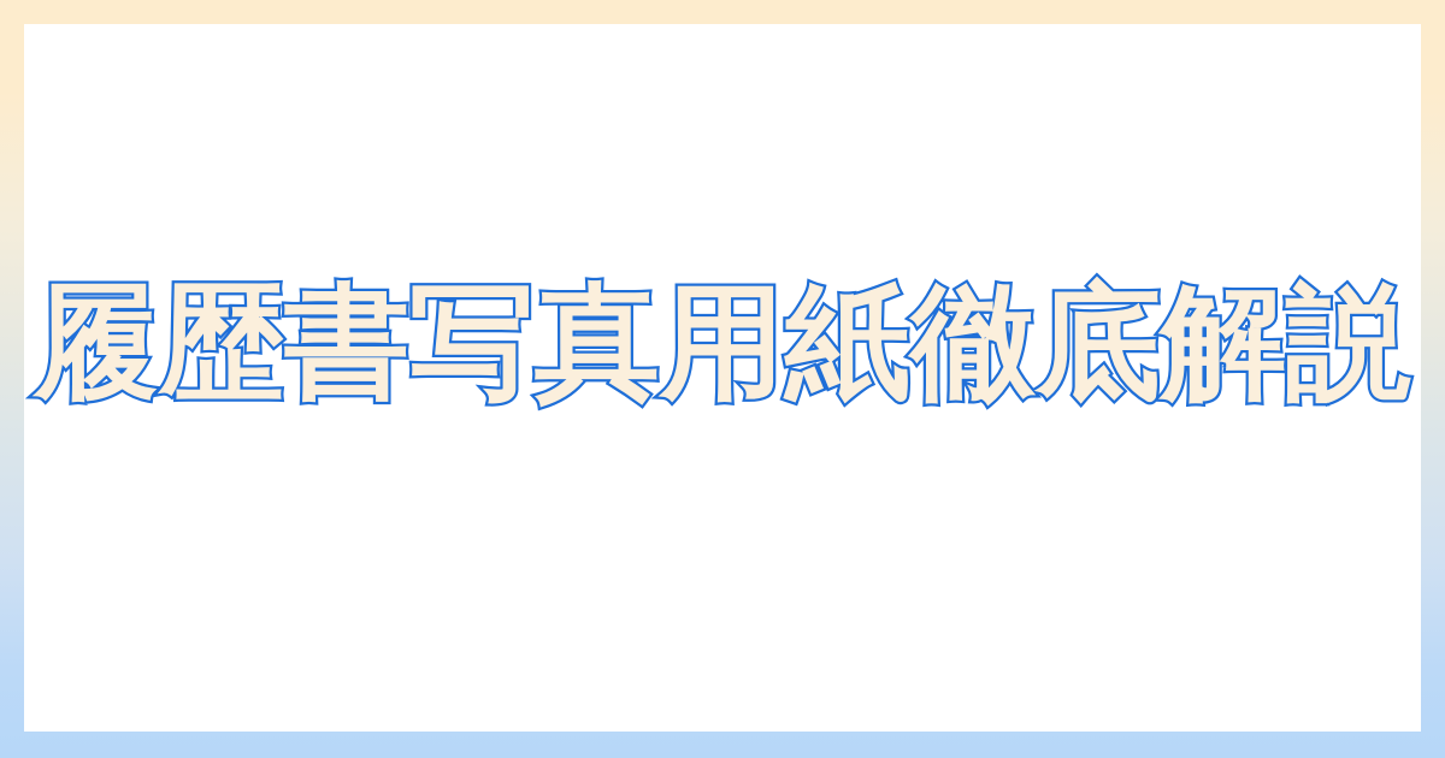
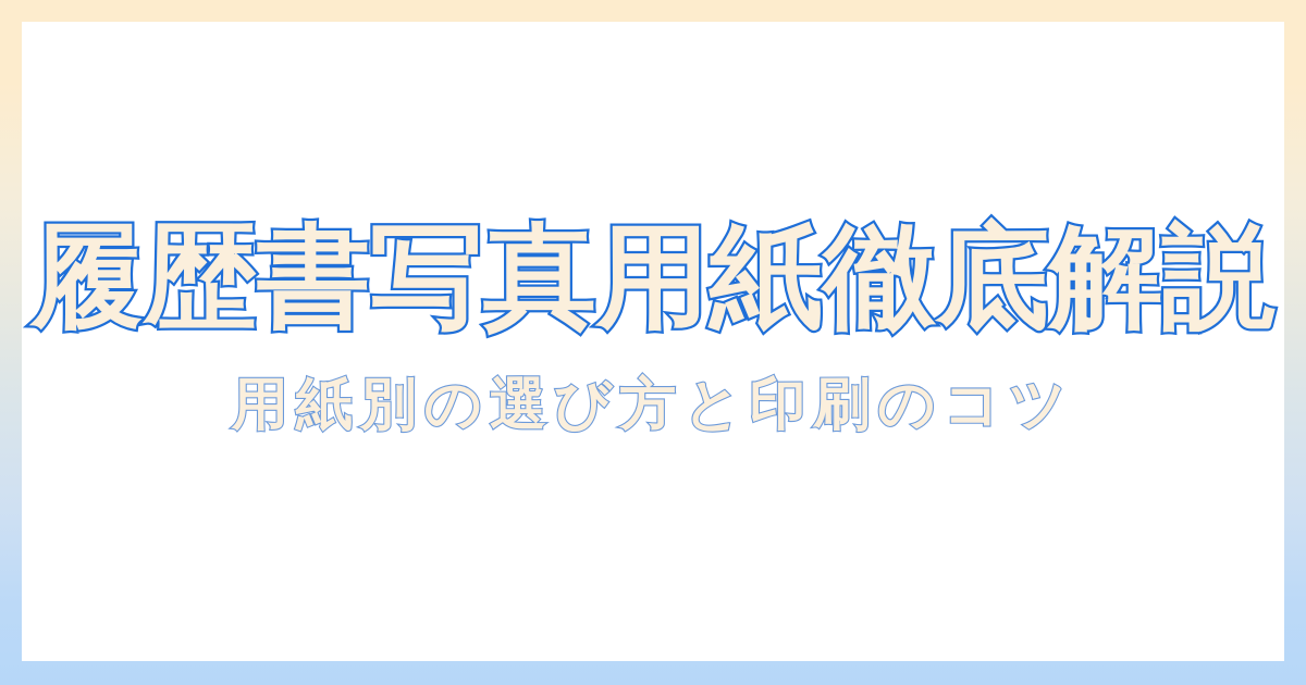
  履歴書写真用紙徹底解説
+ 用紙別の選び方と印刷のコツ
